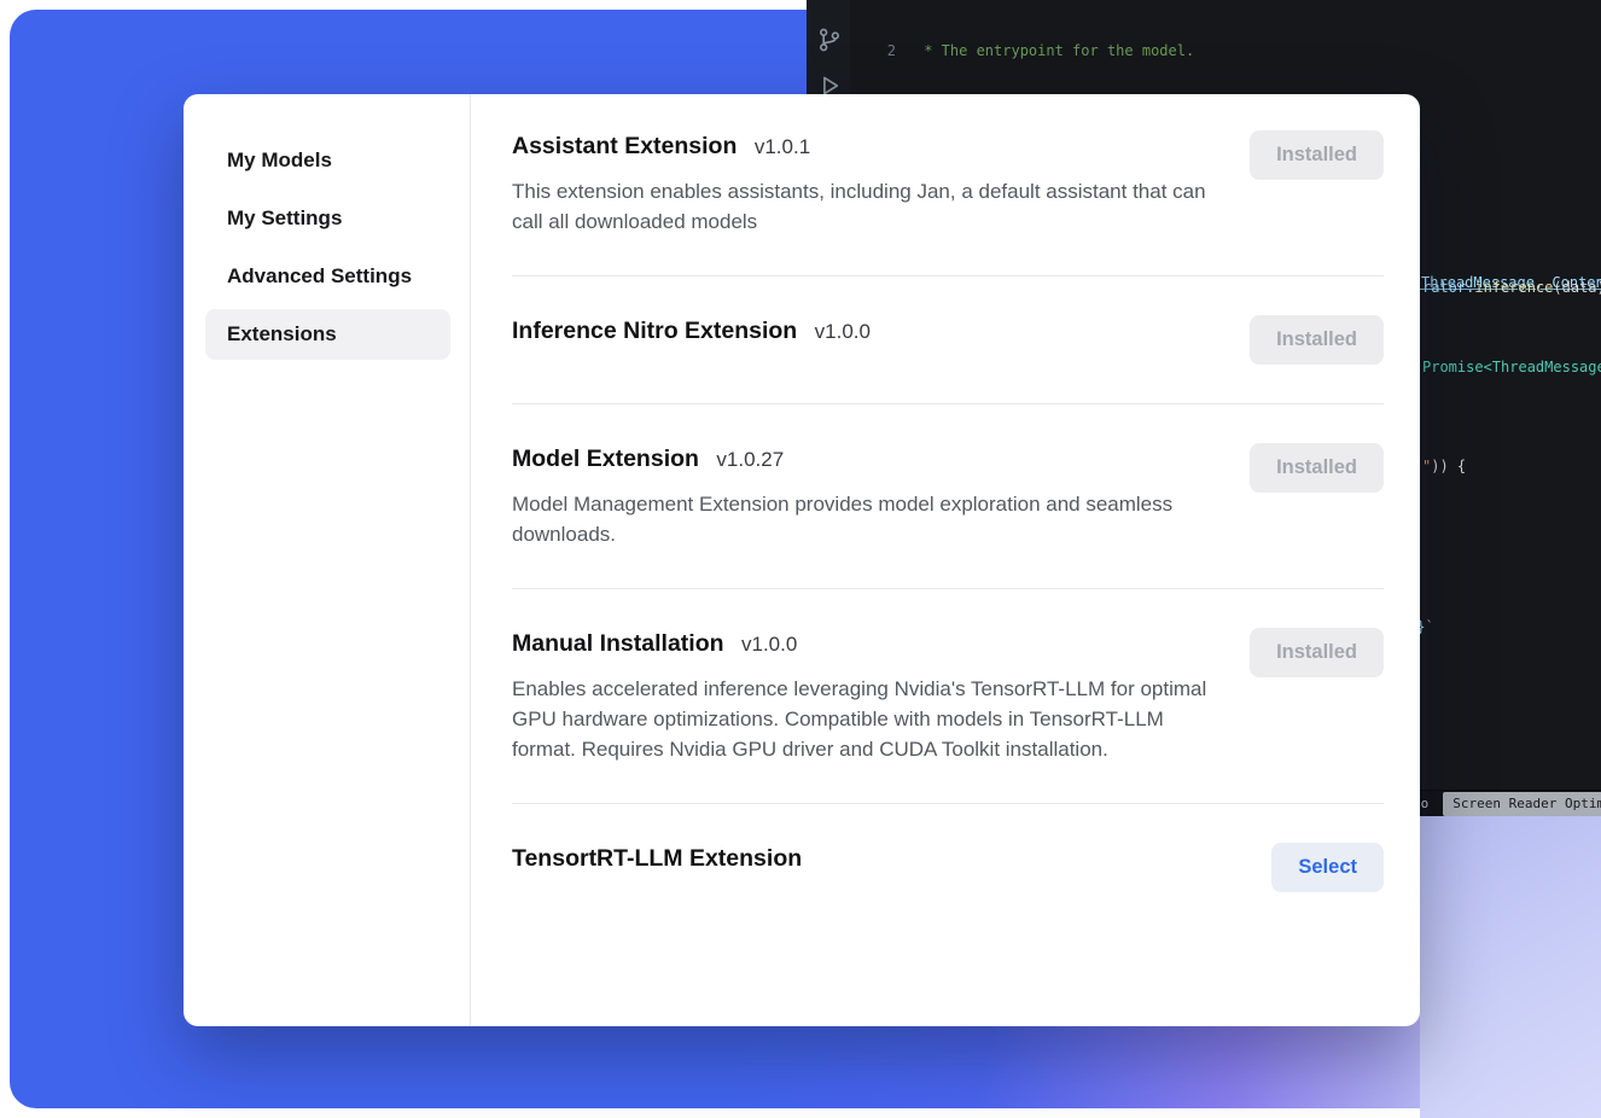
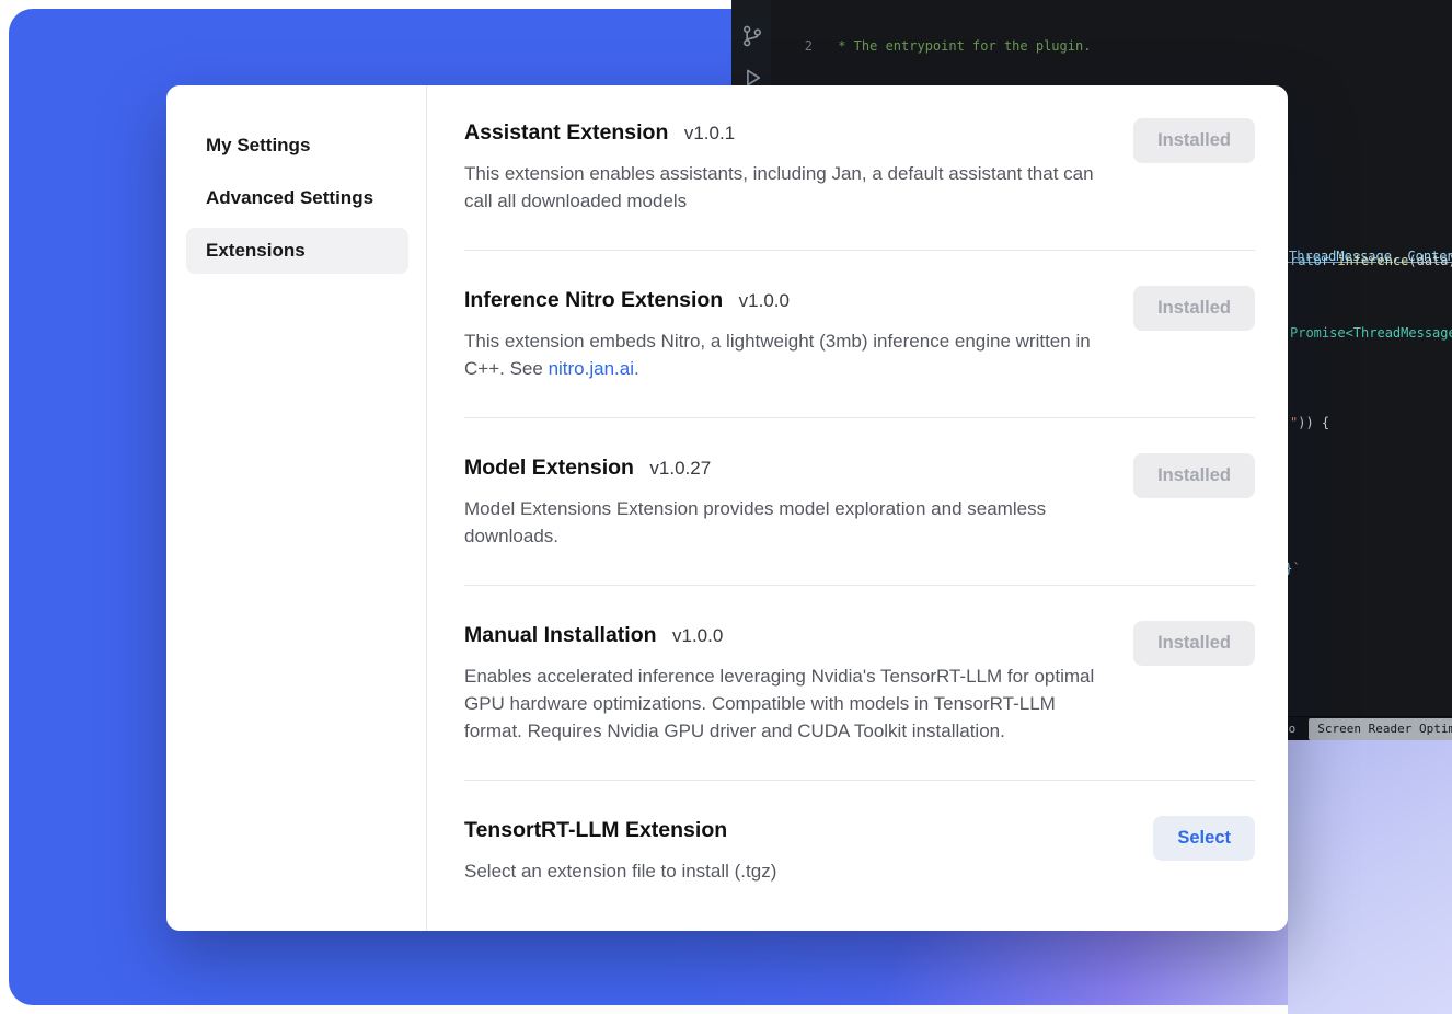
  2
- * The entrypoint for the model.
+ * The entrypoint for the plugin.
  rator.inference(data
  Promise<ThreadMessag
  ")) {
  Screen Reader Opti
- My Models
  My Settings
  Advanced Settings
  Extensions
  Assistant Extension v1.0.1
  This extension enables assistants, including Jan, a default assistant that can call all downloaded models
  Installed
  Inference Nitro Extension v1.0.0
+ This extension embeds Nitro, a lightweight (3mb) inference engine written in C++. See nitro.jan.ai.
  Installed
  Model Extension v1.0.27
- Model Management Extension provides model exploration and seamless downloads.
+ Model Extensions Extension provides model exploration and seamless downloads.
  Installed
  Manual Installation v1.0.0
  Enables accelerated inference leveraging Nvidia's TensorRT-LLM for optimal GPU hardware optimizations. Compatible with models in TensorRT-LLM format. Requires Nvidia GPU driver and CUDA Toolkit installation.
  Installed
  TensortRT-LLM Extension
+ Select an extension file to install (.tgz)
  Select
